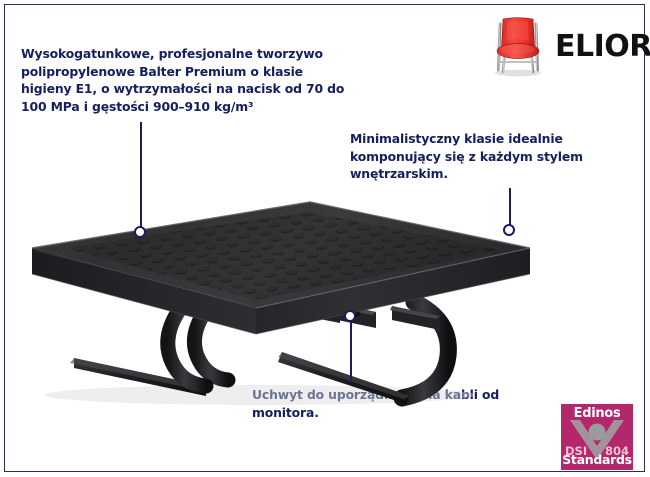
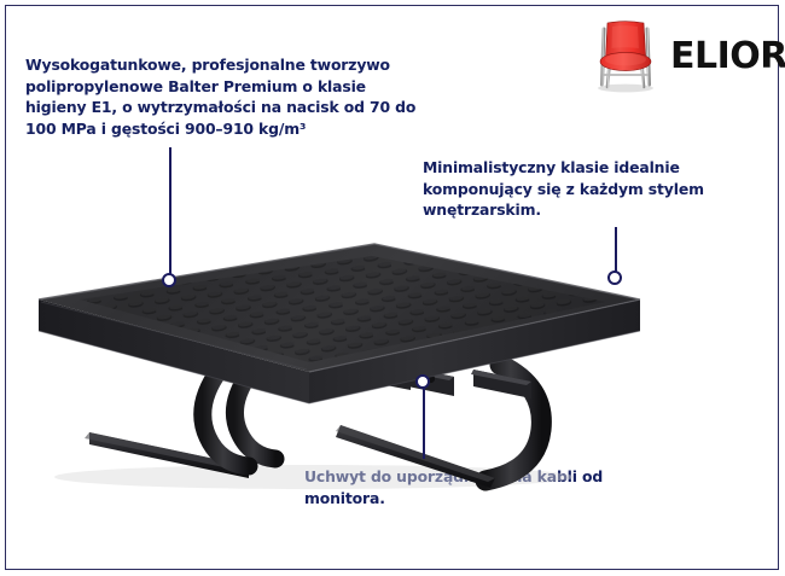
  ELIOR
  Wysokogatunkowe, profesjonalne tworzywo polipropylenowe Balter Premium o klasie higieny E1, o wytrzymałości na nacisk od 70 do 100 MPa i gęstości 900–910 kg/m³
  Minimalistyczny klasie idealnie komponujący się z każdym stylem wnętrzarskim.
  Uchwyt do uporząa kabli od monitora.
- Edinos
- DSI
- 804
- Standards
